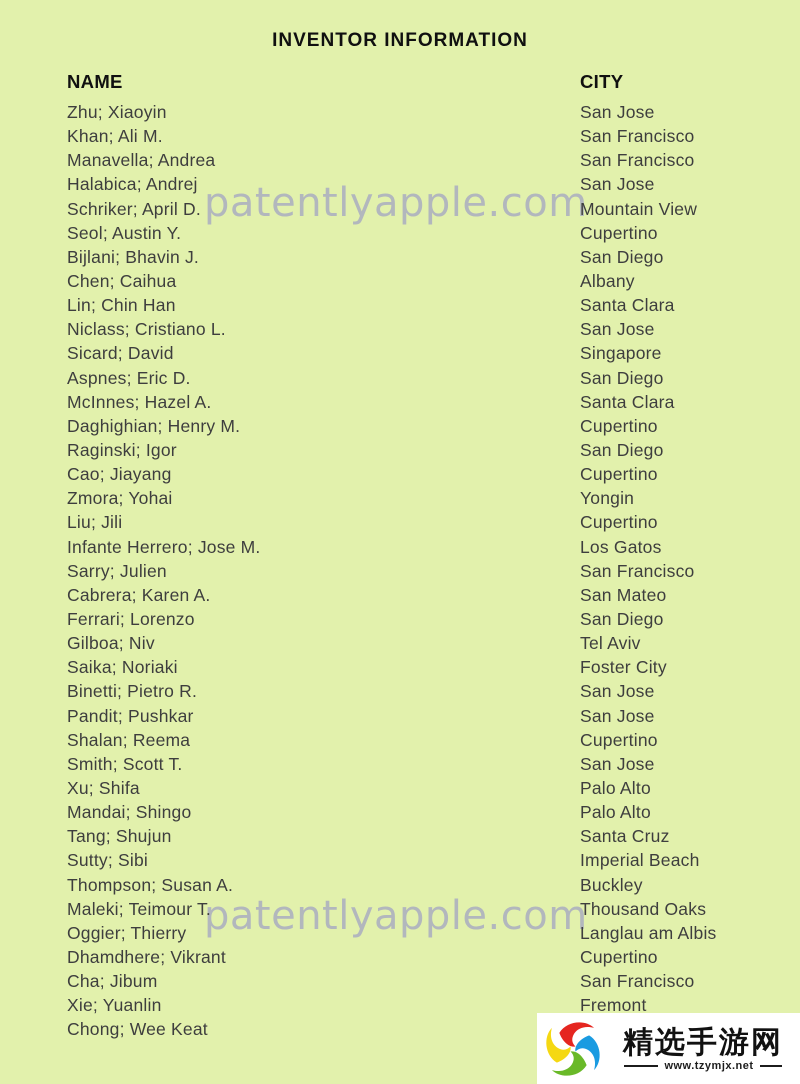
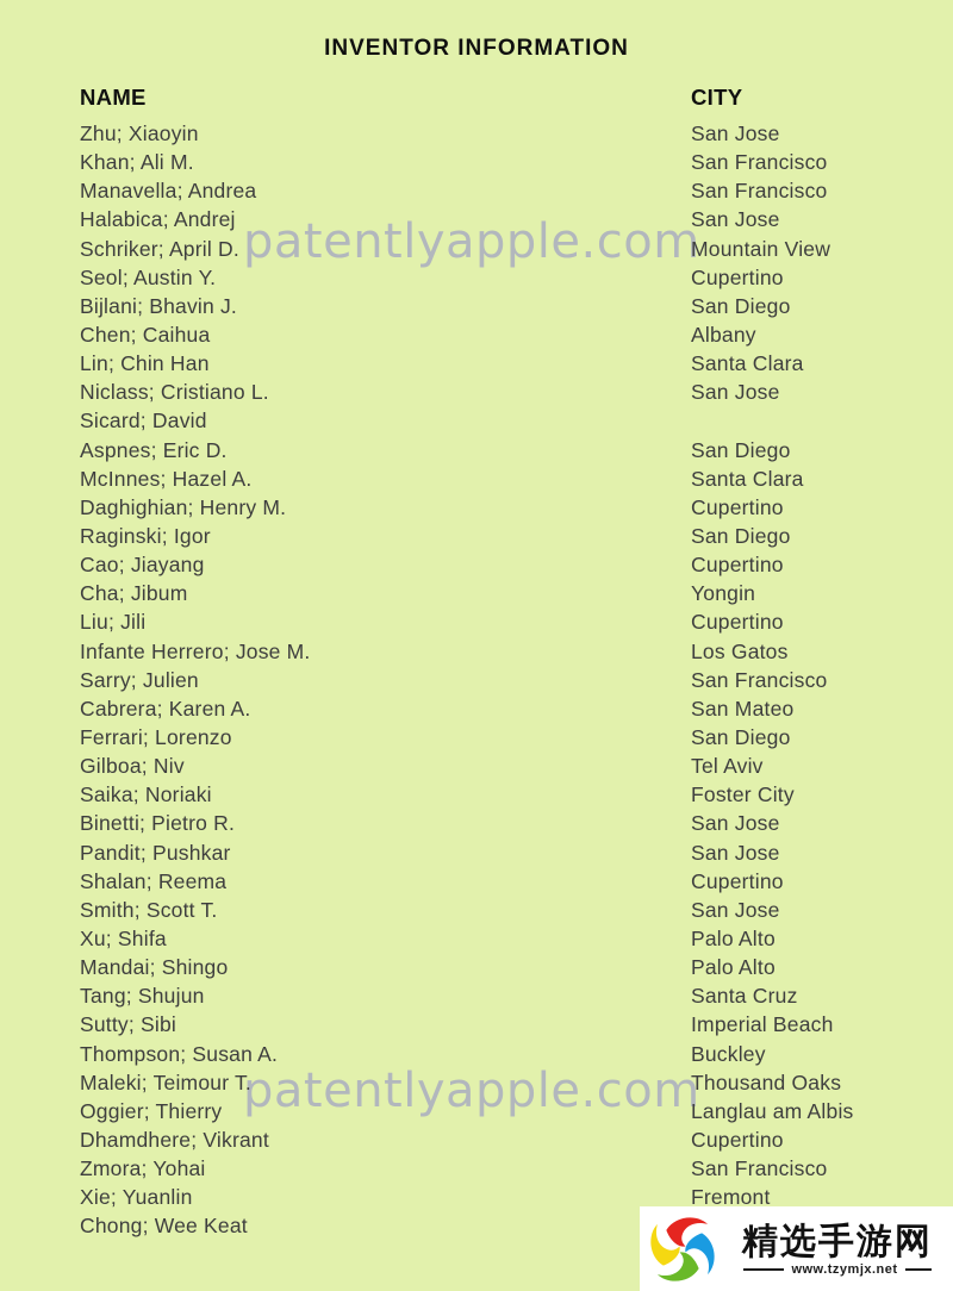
  INVENTOR INFORMATION
  patentlyapple.com
  patentlyapple.com
  NAME
  CITY
  Zhu; Xiaoyin
  San Jose
  Khan; Ali M.
  San Francisco
  Manavella; Andrea
  San Francisco
  Halabica; Andrej
  San Jose
  Schriker; April D.
  Mountain View
  Seol; Austin Y.
  Cupertino
  Bijlani; Bhavin J.
  San Diego
  Chen; Caihua
  Albany
  Lin; Chin Han
  Santa Clara
  Niclass; Cristiano L.
  San Jose
  Sicard; David
- Singapore
  Aspnes; Eric D.
  San Diego
  McInnes; Hazel A.
  Santa Clara
  Daghighian; Henry M.
  Cupertino
  Raginski; Igor
  San Diego
  Cao; Jiayang
  Cupertino
- Zmora; Yohai
+ Cha; Jibum
  Yongin
  Liu; Jili
  Cupertino
  Infante Herrero; Jose M.
  Los Gatos
  Sarry; Julien
  San Francisco
  Cabrera; Karen A.
  San Mateo
  Ferrari; Lorenzo
  San Diego
  Gilboa; Niv
  Tel Aviv
  Saika; Noriaki
  Foster City
  Binetti; Pietro R.
  San Jose
  Pandit; Pushkar
  San Jose
  Shalan; Reema
  Cupertino
  Smith; Scott T.
  San Jose
  Xu; Shifa
  Palo Alto
  Mandai; Shingo
  Palo Alto
  Tang; Shujun
  Santa Cruz
  Sutty; Sibi
  Imperial Beach
  Thompson; Susan A.
  Buckley
  Maleki; Teimour T.
  Thousand Oaks
  Oggier; Thierry
  Langlau am Albis
  Dhamdhere; Vikrant
  Cupertino
- Cha; Jibum
+ Zmora; Yohai
  San Francisco
  Xie; Yuanlin
  Fremont
  Chong; Wee Keat
  精选手游网
  www.tzymjx.net
